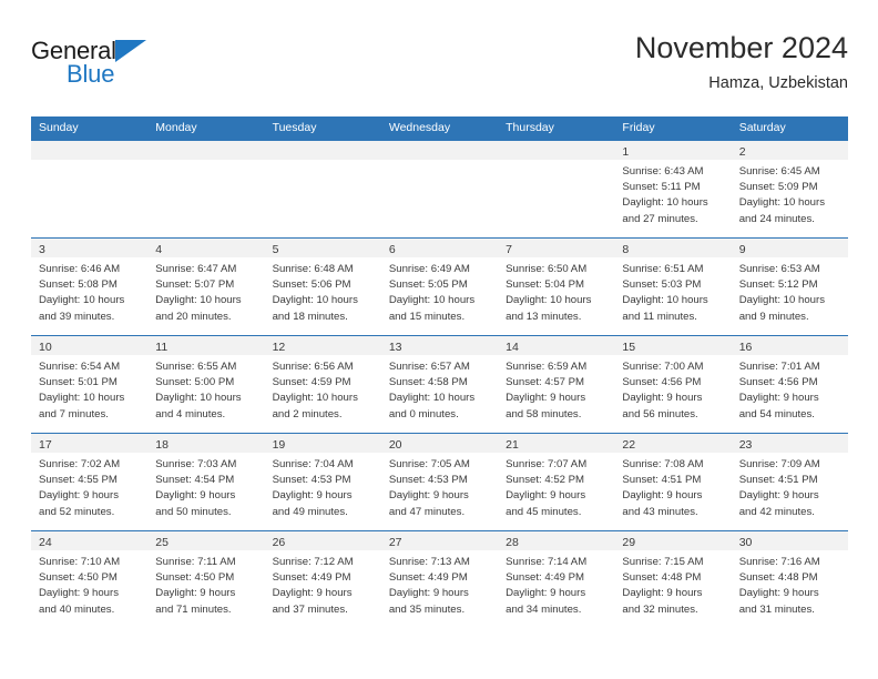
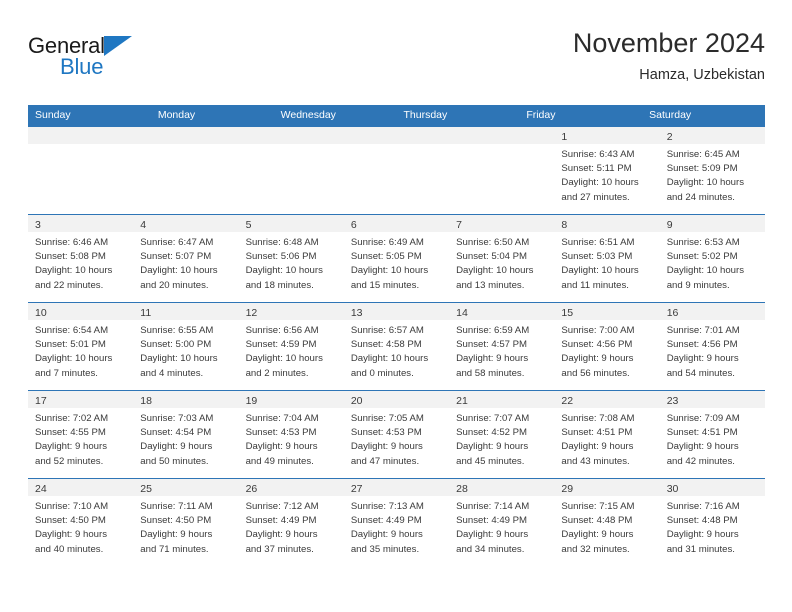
  General
  Blue
  November 2024
  Hamza, Uzbekistan
  Sunday
  Monday
- Tuesday
  Wednesday
  Thursday
  Friday
  Saturday
  1
  Sunrise: 6:43 AM
  Sunset: 5:11 PM
  Daylight: 10 hours
  and 27 minutes.
  2
  Sunrise: 6:45 AM
  Sunset: 5:09 PM
  Daylight: 10 hours
  and 24 minutes.
  3
  Sunrise: 6:46 AM
  Sunset: 5:08 PM
  Daylight: 10 hours
- and 39 minutes.
+ and 22 minutes.
  4
  Sunrise: 6:47 AM
  Sunset: 5:07 PM
  Daylight: 10 hours
  and 20 minutes.
  5
  Sunrise: 6:48 AM
  Sunset: 5:06 PM
  Daylight: 10 hours
  and 18 minutes.
  6
  Sunrise: 6:49 AM
  Sunset: 5:05 PM
  Daylight: 10 hours
  and 15 minutes.
  7
  Sunrise: 6:50 AM
  Sunset: 5:04 PM
  Daylight: 10 hours
  and 13 minutes.
  8
  Sunrise: 6:51 AM
  Sunset: 5:03 PM
  Daylight: 10 hours
  and 11 minutes.
  9
  Sunrise: 6:53 AM
- Sunset: 5:12 PM
+ Sunset: 5:02 PM
  Daylight: 10 hours
  and 9 minutes.
  10
  Sunrise: 6:54 AM
  Sunset: 5:01 PM
  Daylight: 10 hours
  and 7 minutes.
  11
  Sunrise: 6:55 AM
  Sunset: 5:00 PM
  Daylight: 10 hours
  and 4 minutes.
  12
  Sunrise: 6:56 AM
  Sunset: 4:59 PM
  Daylight: 10 hours
  and 2 minutes.
  13
  Sunrise: 6:57 AM
  Sunset: 4:58 PM
  Daylight: 10 hours
  and 0 minutes.
  14
  Sunrise: 6:59 AM
  Sunset: 4:57 PM
  Daylight: 9 hours
  and 58 minutes.
  15
  Sunrise: 7:00 AM
  Sunset: 4:56 PM
  Daylight: 9 hours
  and 56 minutes.
  16
  Sunrise: 7:01 AM
  Sunset: 4:56 PM
  Daylight: 9 hours
  and 54 minutes.
  17
  Sunrise: 7:02 AM
  Sunset: 4:55 PM
  Daylight: 9 hours
  and 52 minutes.
  18
  Sunrise: 7:03 AM
  Sunset: 4:54 PM
  Daylight: 9 hours
  and 50 minutes.
  19
  Sunrise: 7:04 AM
  Sunset: 4:53 PM
  Daylight: 9 hours
  and 49 minutes.
  20
  Sunrise: 7:05 AM
  Sunset: 4:53 PM
  Daylight: 9 hours
  and 47 minutes.
  21
  Sunrise: 7:07 AM
  Sunset: 4:52 PM
  Daylight: 9 hours
  and 45 minutes.
  22
  Sunrise: 7:08 AM
  Sunset: 4:51 PM
  Daylight: 9 hours
  and 43 minutes.
  23
  Sunrise: 7:09 AM
  Sunset: 4:51 PM
  Daylight: 9 hours
  and 42 minutes.
  24
  Sunrise: 7:10 AM
  Sunset: 4:50 PM
  Daylight: 9 hours
  and 40 minutes.
  25
  Sunrise: 7:11 AM
  Sunset: 4:50 PM
  Daylight: 9 hours
  and 71 minutes.
  26
  Sunrise: 7:12 AM
  Sunset: 4:49 PM
  Daylight: 9 hours
  and 37 minutes.
  27
  Sunrise: 7:13 AM
  Sunset: 4:49 PM
  Daylight: 9 hours
  and 35 minutes.
  28
  Sunrise: 7:14 AM
  Sunset: 4:49 PM
  Daylight: 9 hours
  and 34 minutes.
  29
  Sunrise: 7:15 AM
  Sunset: 4:48 PM
  Daylight: 9 hours
  and 32 minutes.
  30
  Sunrise: 7:16 AM
  Sunset: 4:48 PM
  Daylight: 9 hours
  and 31 minutes.
